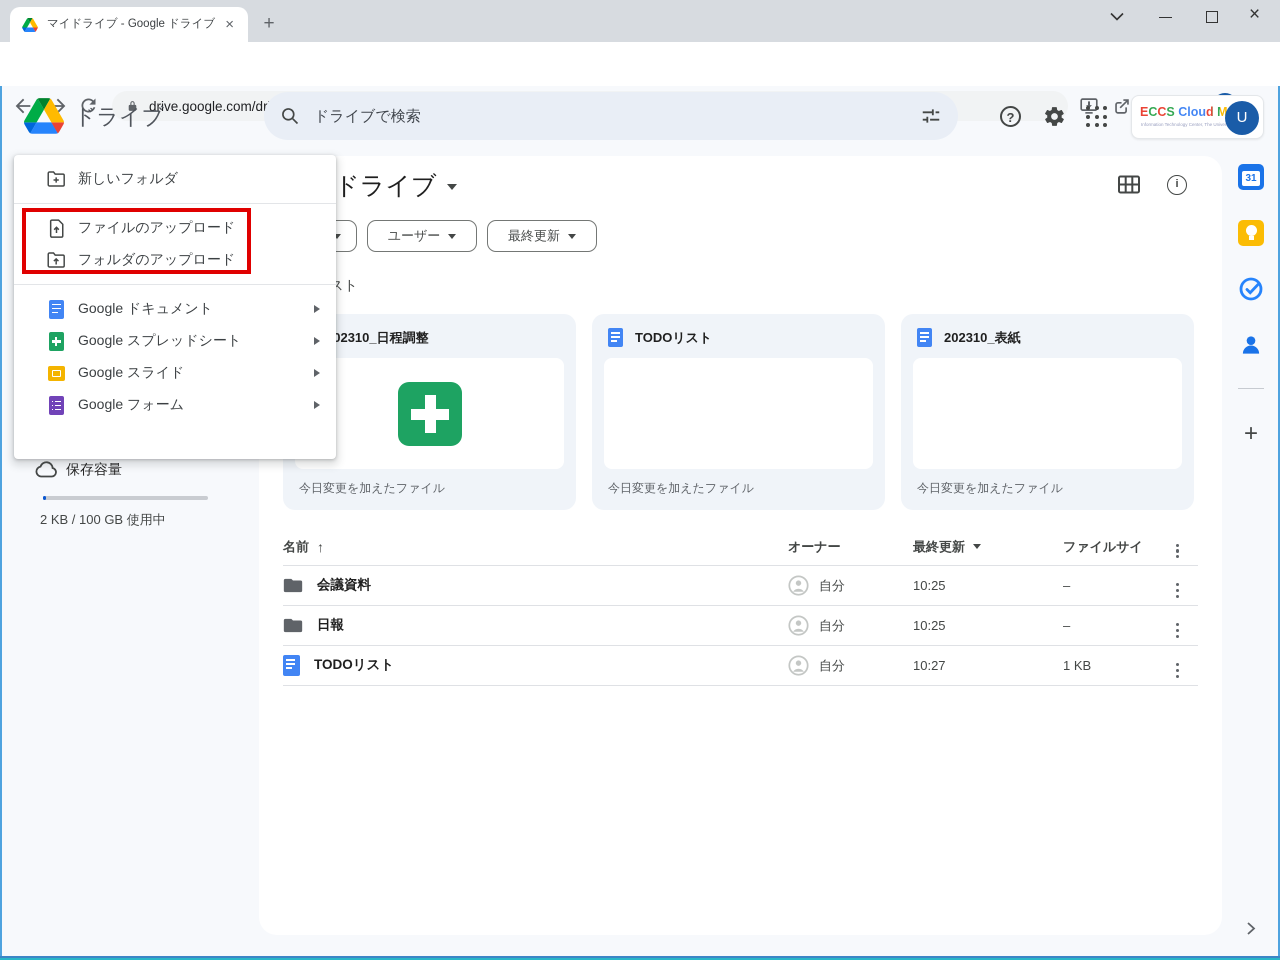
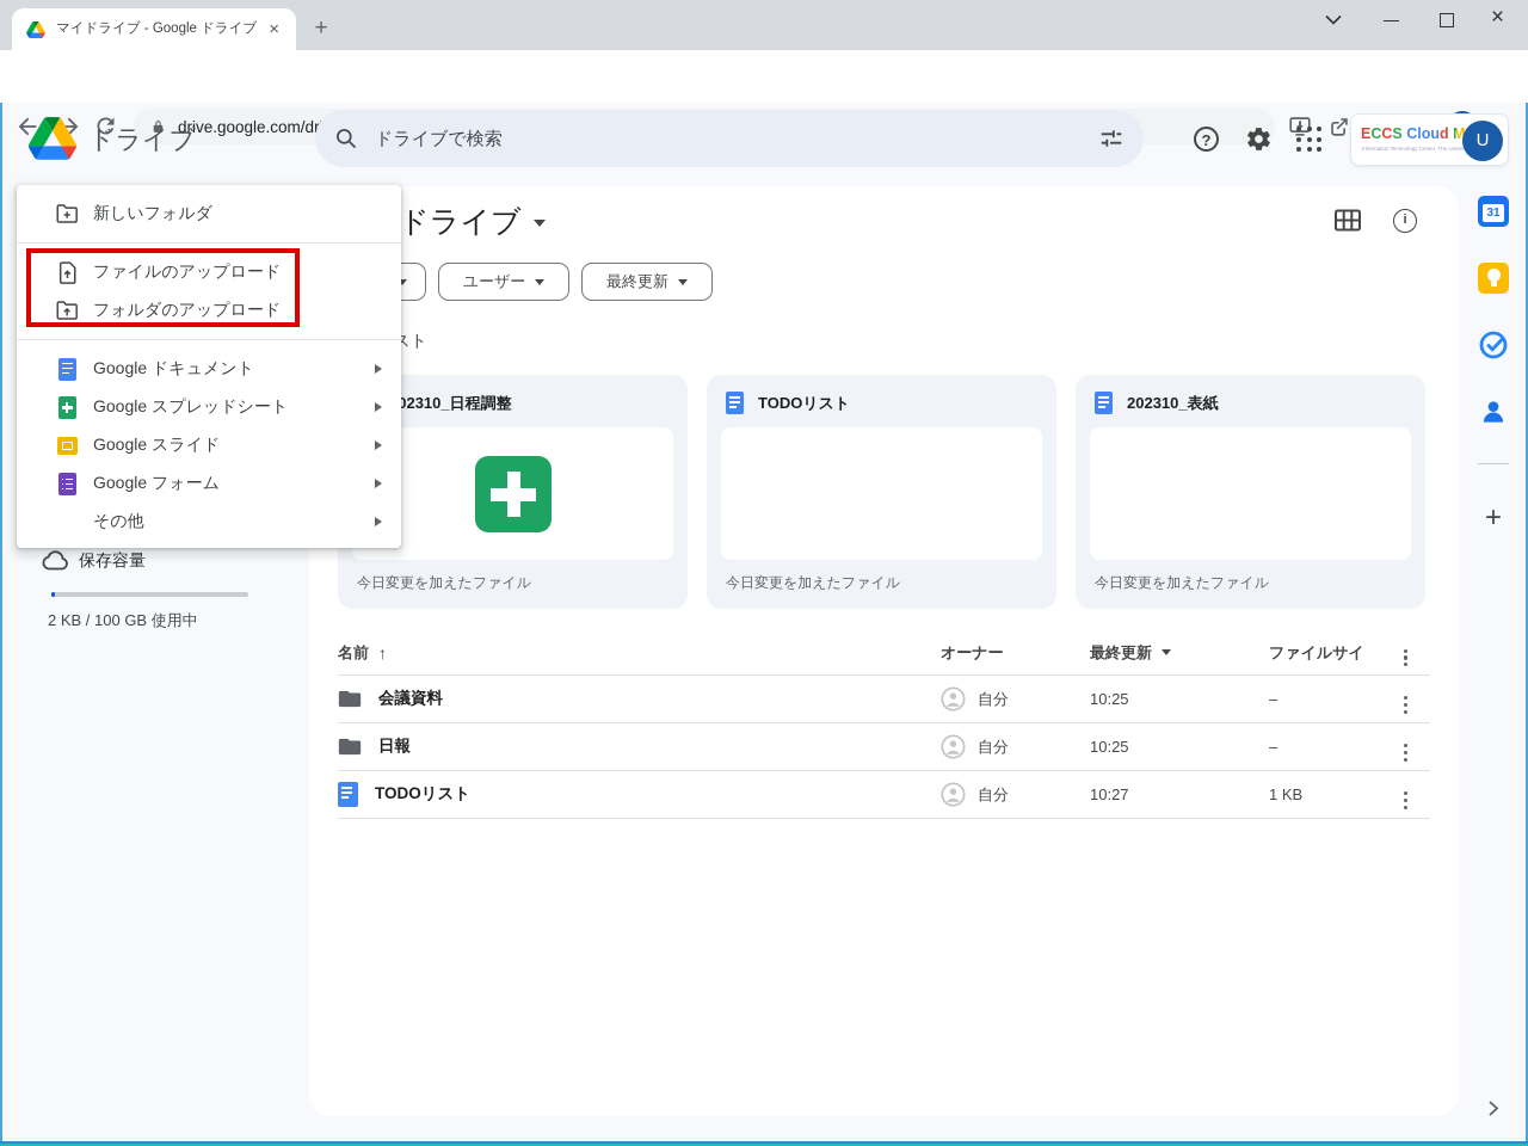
  マイドライブ - Google ドライブ
  ×
  +
  ×
  ドライブ
  ドライブで検索
  ?
  ECCS Cloud M
  U
  保存容量
  2 KB / 100 GB 使用中
  i
  ユーザー
  最終更新
  02310_日程調整
  今日変更を加えたファイル
  TODOリスト
  今日変更を加えたファイル
  202310_表紙
  今日変更を加えたファイル
  名前
  ↑
  オーナー
  最終更新
  ファイルサイ
  会議資料
  自分
  10:25
  –
  日報
  自分
  10:25
  –
  TODOリスト
  自分
  10:27
  1 KB
  31
  +
  新しいフォルダ
  ファイルのアップロード
  フォルダのアップロード
  Google ドキュメント
  Google スプレッドシート
  Google スライド
  Google フォーム
+ その他
